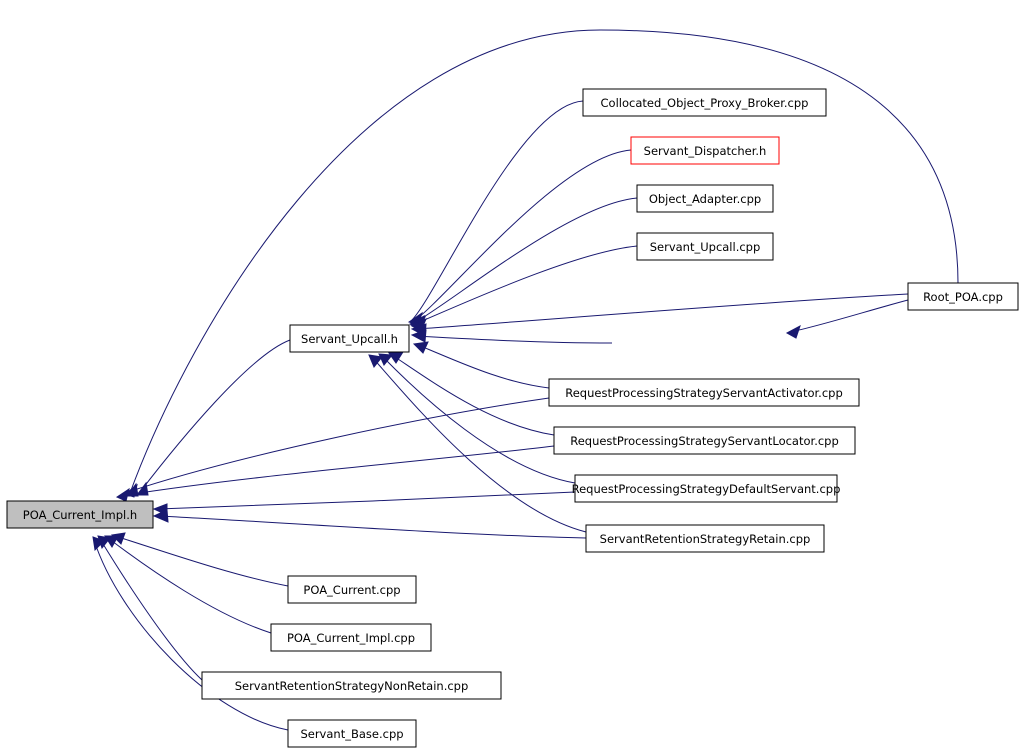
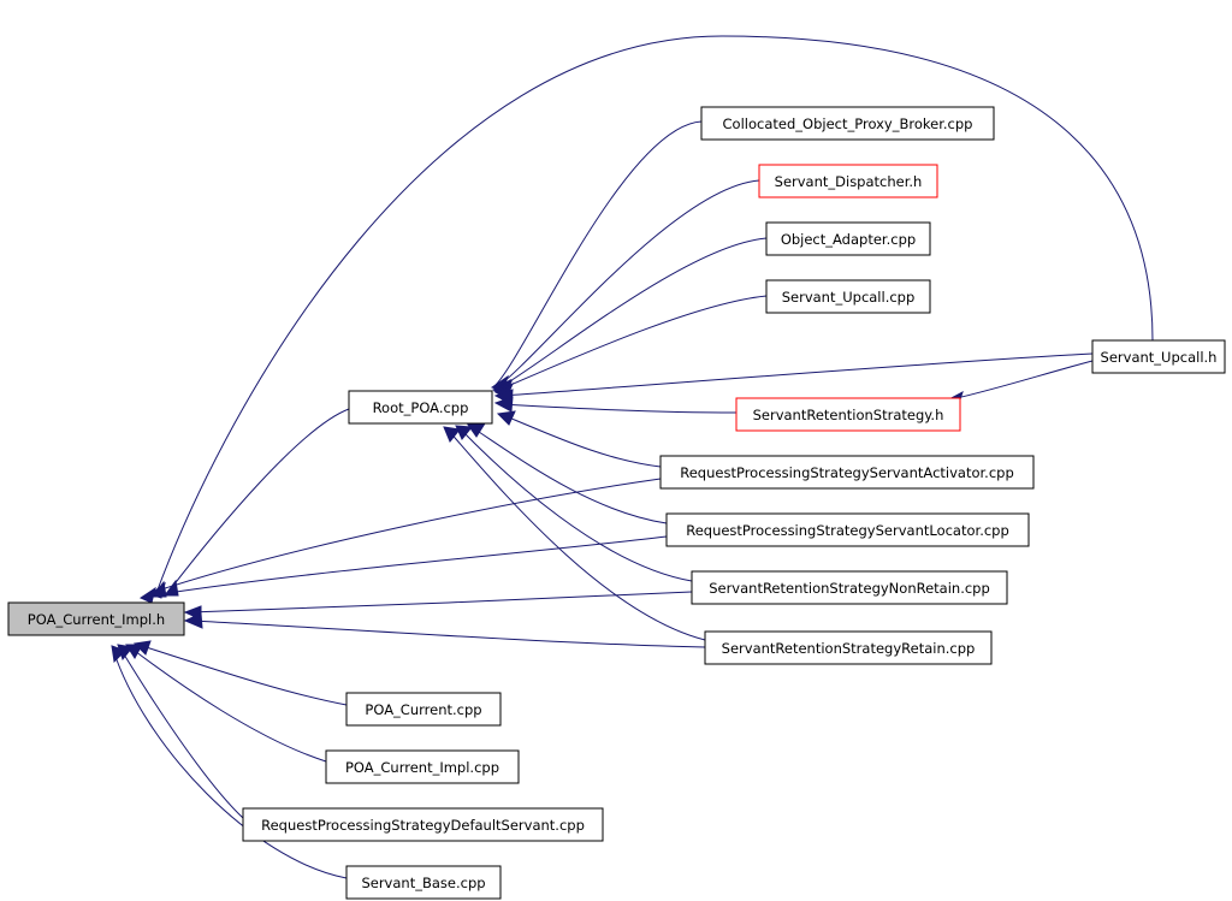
  POA_Current_Impl.h
- Servant_Upcall.h
+ Root_POA.cpp
  Collocated_Object_Proxy_Broker.cpp
  Servant_Dispatcher.h
  Object_Adapter.cpp
  Servant_Upcall.cpp
- Root_POA.cpp
+ Servant_Upcall.h
+ ServantRetentionStrategy.h
  RequestProcessingStrategyServantActivator.cpp
  RequestProcessingStrategyServantLocator.cpp
- RequestProcessingStrategyDefaultServant.cpp
+ ServantRetentionStrategyNonRetain.cpp
  ServantRetentionStrategyRetain.cpp
  POA_Current.cpp
  POA_Current_Impl.cpp
- ServantRetentionStrategyNonRetain.cpp
+ RequestProcessingStrategyDefaultServant.cpp
  Servant_Base.cpp
